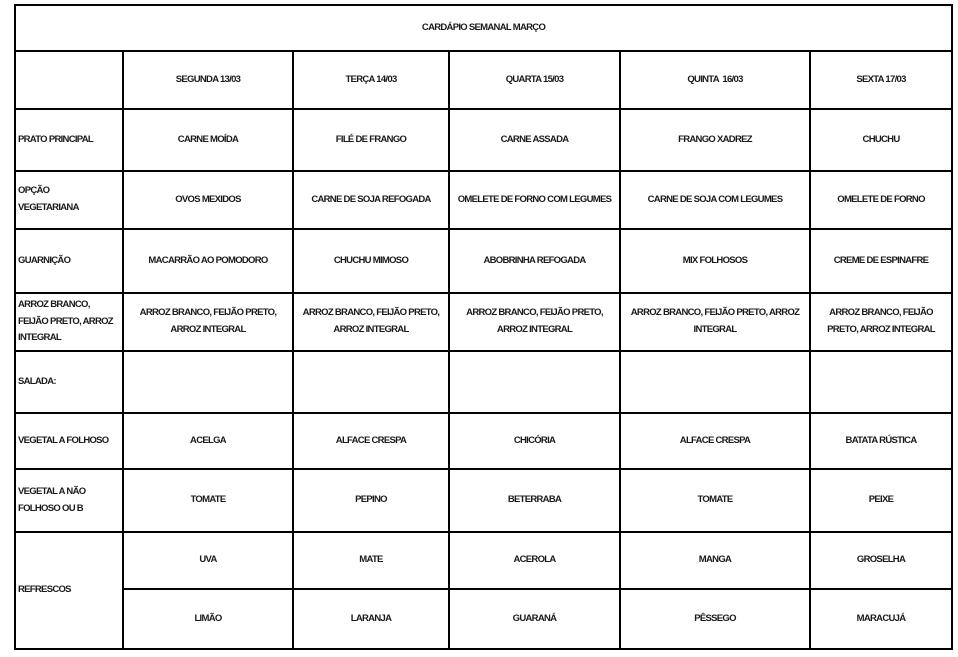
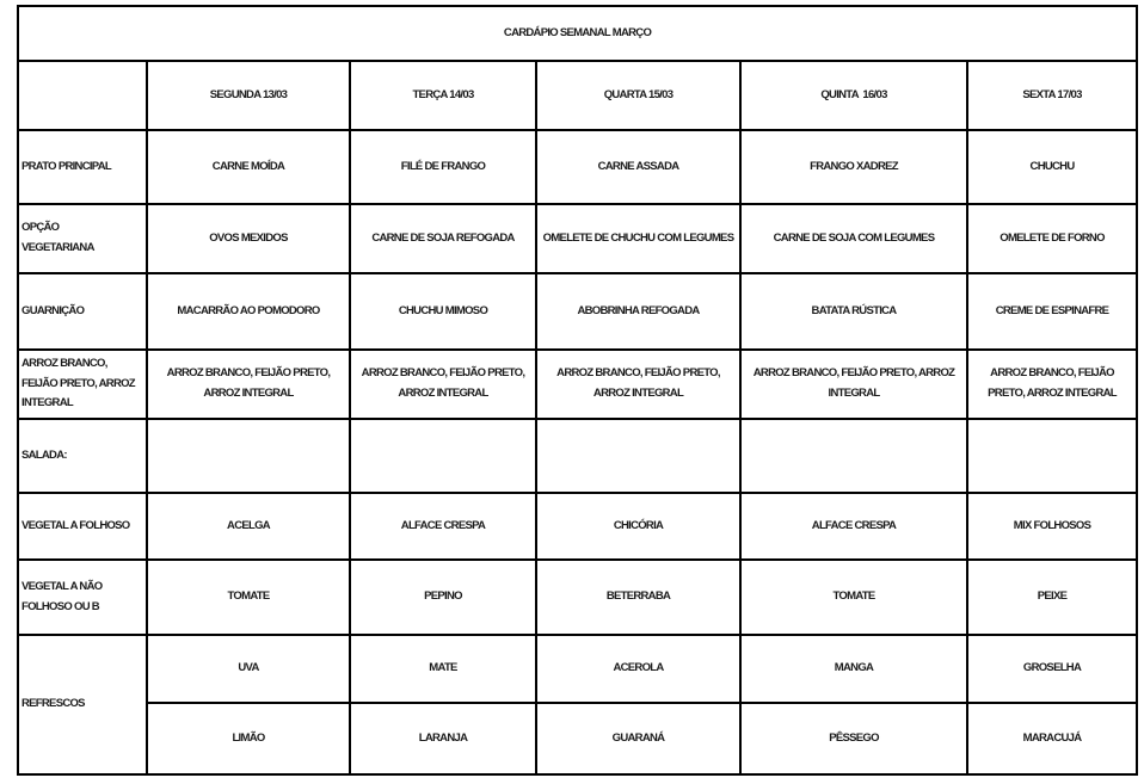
  CARDÁPIO SEMANAL MARÇO
  	SEGUNDA 13/03	TERÇA 14/03	QUARTA 15/03	QUINTA 16/03	SEXTA 17/03
  PRATO PRINCIPAL	CARNE MOÍDA	FILÉ DE FRANGO	CARNE ASSADA	FRANGO XADREZ	CHUCHU
- OPÇÃO VEGETARIANA	OVOS MEXIDOS	CARNE DE SOJA REFOGADA	OMELETE DE FORNO COM LEGUMES	CARNE DE SOJA COM LEGUMES	OMELETE DE FORNO
+ OPÇÃO VEGETARIANA	OVOS MEXIDOS	CARNE DE SOJA REFOGADA	OMELETE DE CHUCHU COM LEGUMES	CARNE DE SOJA COM LEGUMES	OMELETE DE FORNO
- GUARNIÇÃO	MACARRÃO AO POMODORO	CHUCHU MIMOSO	ABOBRINHA REFOGADA	MIX FOLHOSOS	CREME DE ESPINAFRE
+ GUARNIÇÃO	MACARRÃO AO POMODORO	CHUCHU MIMOSO	ABOBRINHA REFOGADA	BATATA RÚSTICA	CREME DE ESPINAFRE
  ARROZ BRANCO, FEIJÃO PRETO, ARROZ INTEGRAL	ARROZ BRANCO, FEIJÃO PRETO, ARROZ INTEGRAL	ARROZ BRANCO, FEIJÃO PRETO, ARROZ INTEGRAL	ARROZ BRANCO, FEIJÃO PRETO, ARROZ INTEGRAL	ARROZ BRANCO, FEIJÃO PRETO, ARROZ INTEGRAL	ARROZ BRANCO, FEIJÃO PRETO, ARROZ INTEGRAL
  SALADA:
- VEGETAL A FOLHOSO	ACELGA	ALFACE CRESPA	CHICÓRIA	ALFACE CRESPA	BATATA RÚSTICA
+ VEGETAL A FOLHOSO	ACELGA	ALFACE CRESPA	CHICÓRIA	ALFACE CRESPA	MIX FOLHOSOS
  VEGETAL A NÃO FOLHOSO OU B	TOMATE	PEPINO	BETERRABA	TOMATE	PEIXE
  REFRESCOS	UVA	MATE	ACEROLA	MANGA	GROSELHA
  LIMÃO	LARANJA	GUARANÁ	PÊSSEGO	MARACUJÁ
